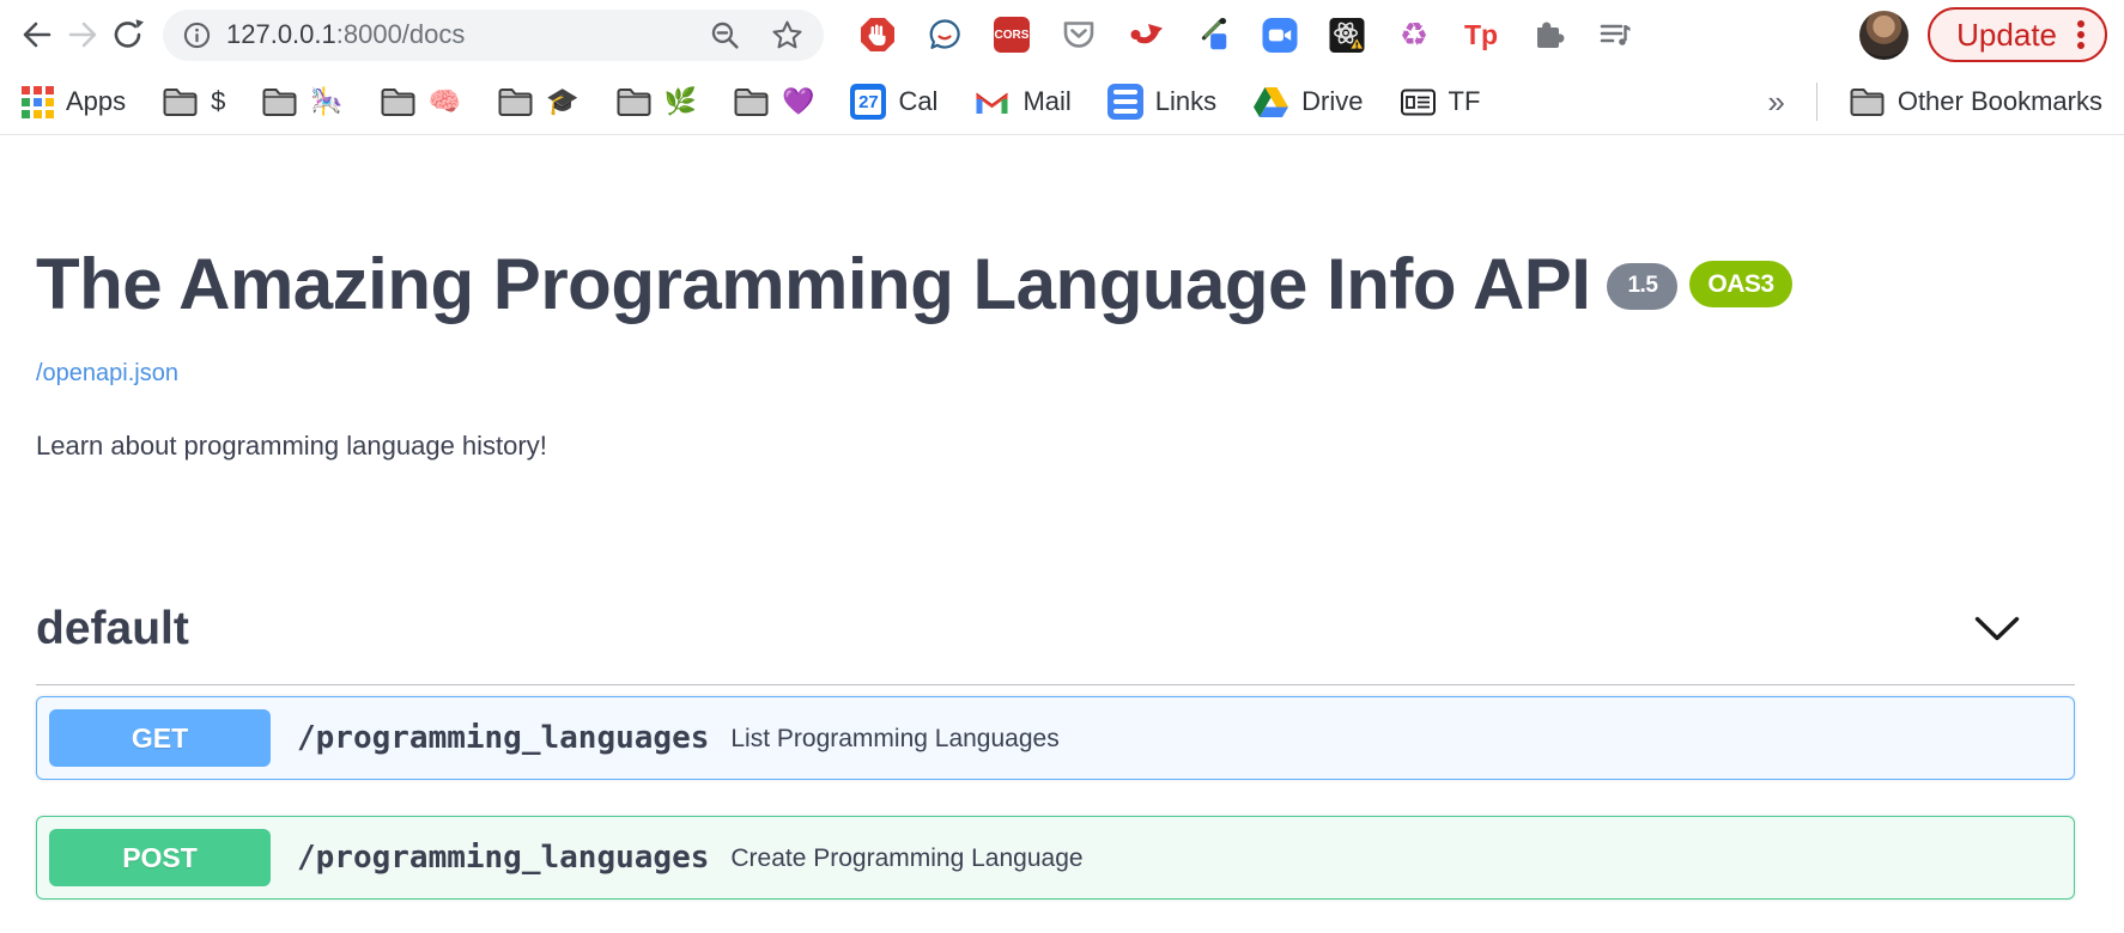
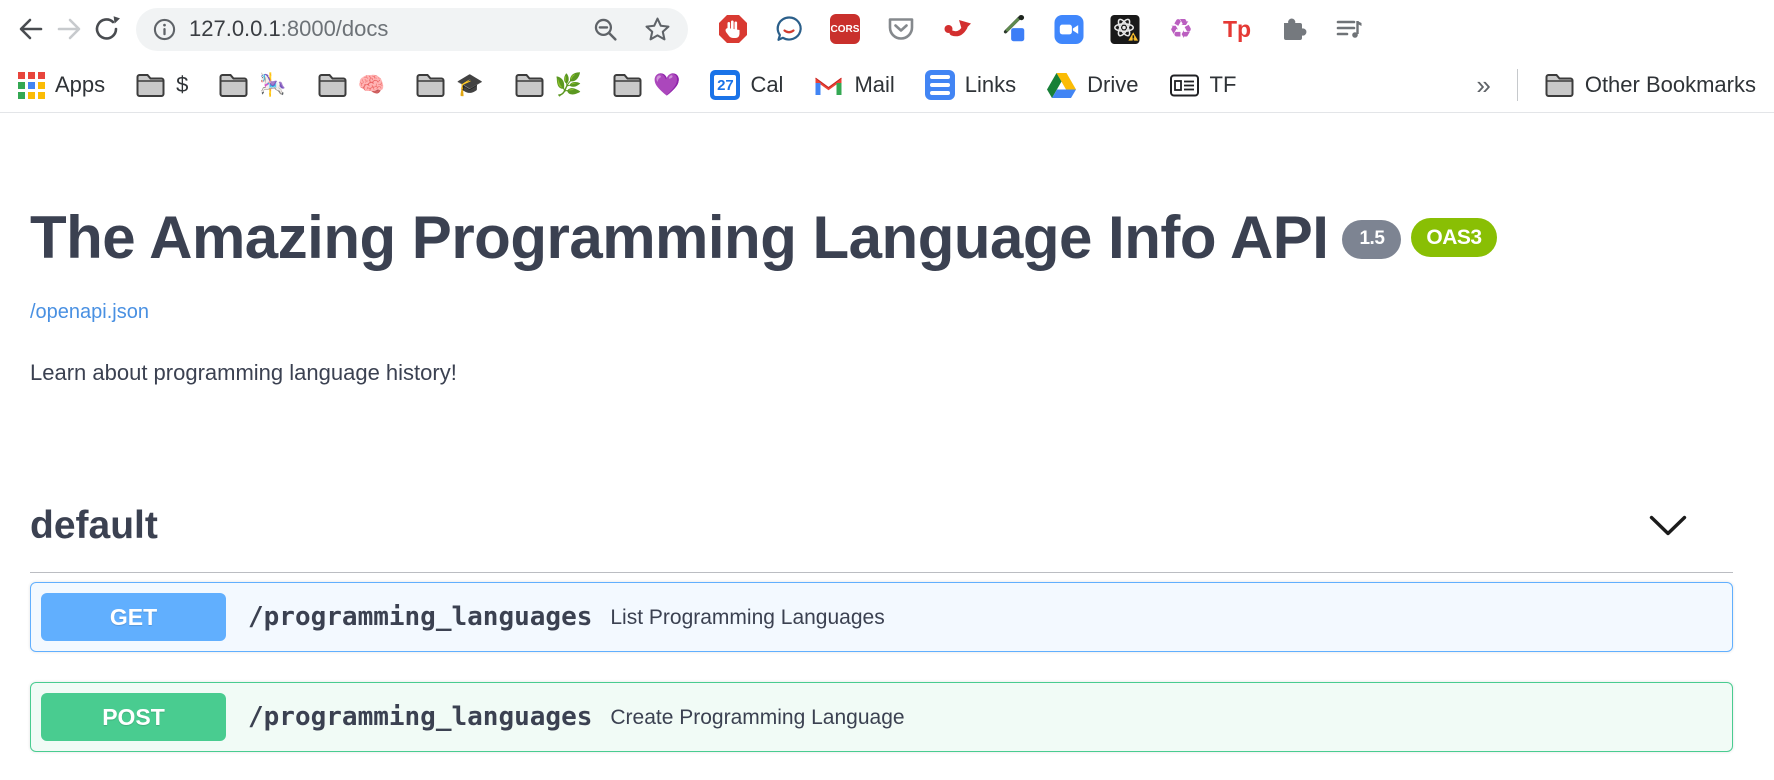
  127.0.0.1:8000/docs
  CORS
  ♻
  Tp
- Update
  Apps
  $
  🎠
  🧠
  🎓
  🌿
  💜
  27
  Cal
  Mail
  Links
  Drive
  TF
  »
  Other Bookmarks
  The Amazing Programming Language Info API 1.5 OAS3
  /openapi.json
  Learn about programming language history!
  default
  GET
  /programming_languages
  List Programming Languages
  POST
  /programming_languages
  Create Programming Language
